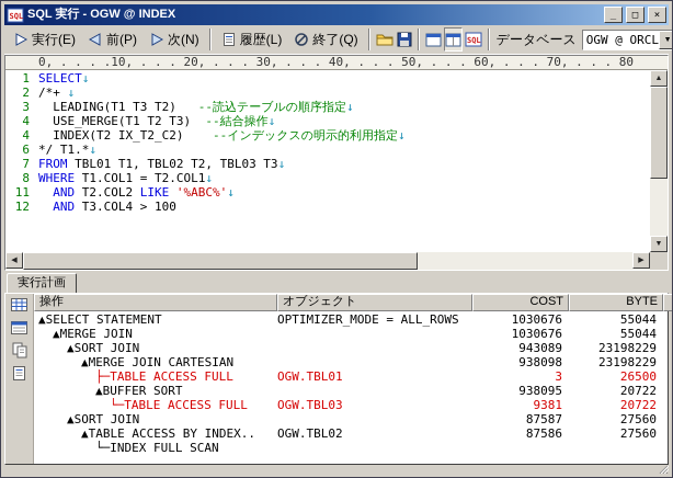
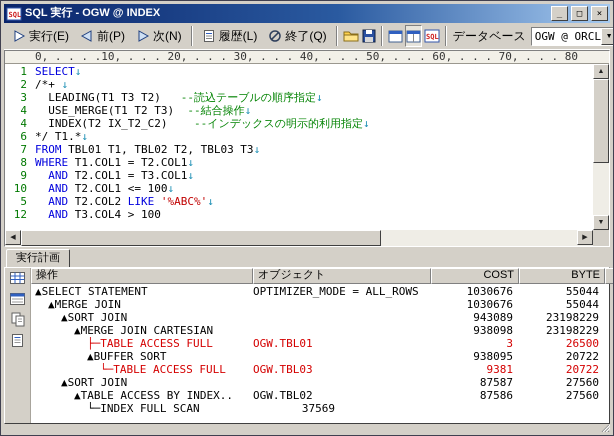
  SQL
  SQL 実行 - OGW @ INDEX
  _
  □
  ×
  実行(E)
  前(P)
  次(N)
  履歴(L)
  終了(Q)
  SQL
  データベース
  OGW @ ORCL
  0, . . . .10, . . . 20, . . . 30, . . . 40, . . . 50, . . . 60, . . . 70, . . . 80
  1 SELECT↓
  2 /*+ ↓
  3 LEADING(T1 T3 T2) --読込テーブルの順序指定↓
  4 USE_MERGE(T1 T2 T3) --結合操作↓
  4 INDEX(T2 IX_T2_C2) --インデックスの明示的利用指定↓
  6 */ T1.*↓
  7 FROM TBL01 T1, TBL02 T2, TBL03 T3↓
  8 WHERE T1.COL1 = T2.COL1↓
+ 9 AND T2.COL1 = T3.COL1↓
+ 10 AND T2.COL1 <= 100↓
- 11 AND T2.COL2 LIKE '%ABC%'↓
+ 5 AND T2.COL2 LIKE '%ABC%'↓
  12 AND T3.COL4 > 100
  実行計画
  操作
  オブジェクト
  COST
  BYTE
  ▲SELECT STATEMENT
  OPTIMIZER_MODE = ALL_ROWS
  1030676
  55044
  ▲MERGE JOIN
  1030676
  55044
  ▲SORT JOIN
  943089
  23198229
  ▲MERGE JOIN CARTESIAN
  938098
  23198229
  ├─TABLE ACCESS FULL
  OGW.TBL01
  3
  26500
  ▲BUFFER SORT
  938095
  20722
  └─TABLE ACCESS FULL
  OGW.TBL03
  9381
  20722
  ▲SORT JOIN
  87587
  27560
  ▲TABLE ACCESS BY INDEX..
  OGW.TBL02
  87586
  27560
  └─INDEX FULL SCAN
+ 37569
